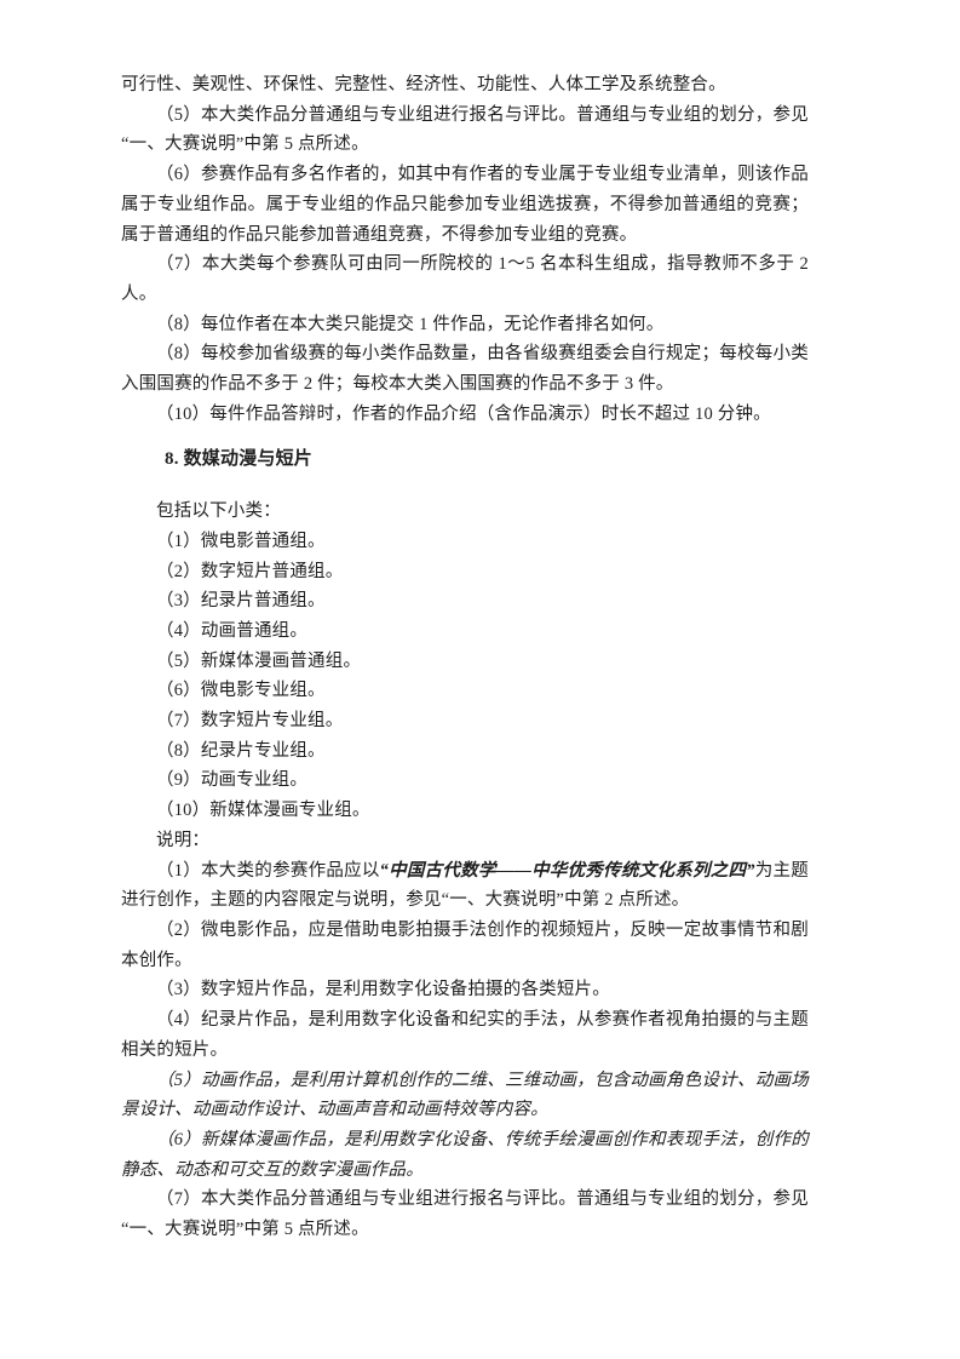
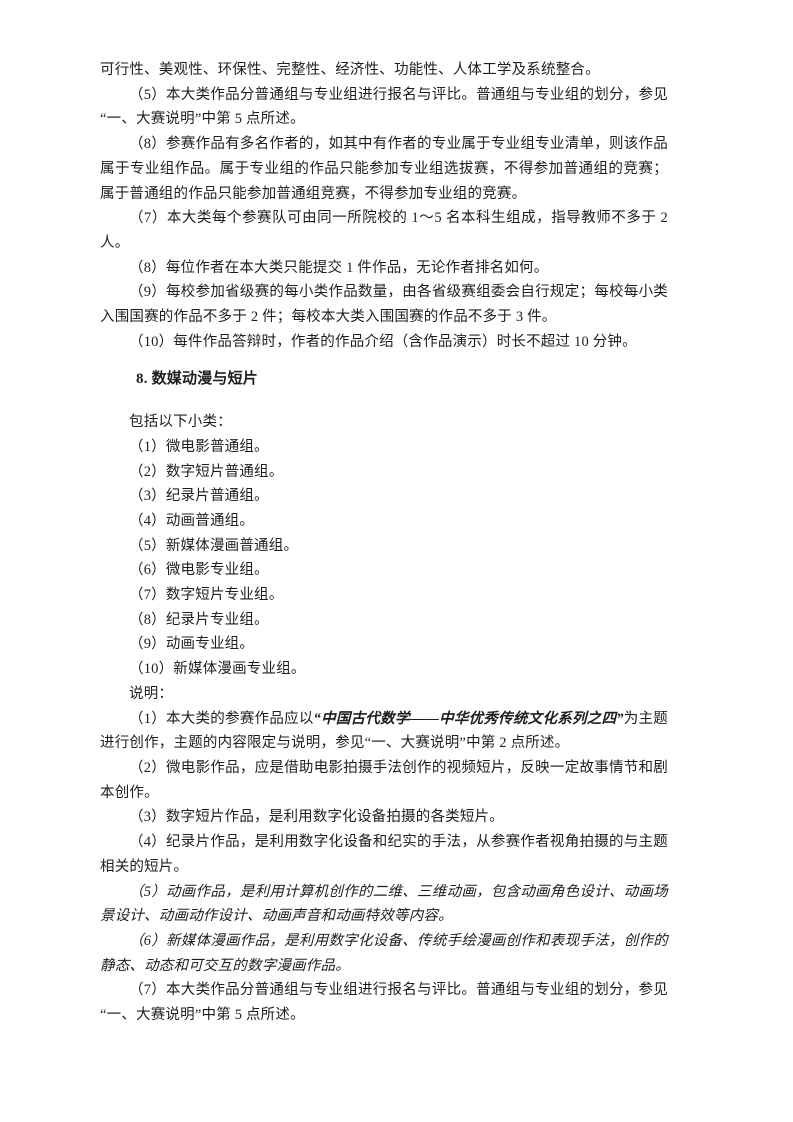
  可行性、美观性、环保性、完整性、经济性、功能性、人体工学及系统整合。
  （5）本大类作品分普通组与专业组进行报名与评比。普通组与专业组的划分，参见“一、大赛说明”中第 5 点所述。
- （6）参赛作品有多名作者的，如其中有作者的专业属于专业组专业清单，则该作品属于专业组作品。属于专业组的作品只能参加专业组选拔赛，不得参加普通组的竞赛；属于普通组的作品只能参加普通组竞赛，不得参加专业组的竞赛。
+ （8）参赛作品有多名作者的，如其中有作者的专业属于专业组专业清单，则该作品属于专业组作品。属于专业组的作品只能参加专业组选拔赛，不得参加普通组的竞赛；属于普通组的作品只能参加普通组竞赛，不得参加专业组的竞赛。
  （7）本大类每个参赛队可由同一所院校的 1～5 名本科生组成，指导教师不多于 2 人。
  （8）每位作者在本大类只能提交 1 件作品，无论作者排名如何。
- （8）每校参加省级赛的每小类作品数量，由各省级赛组委会自行规定；每校每小类入围国赛的作品不多于 2 件；每校本大类入围国赛的作品不多于 3 件。
+ （9）每校参加省级赛的每小类作品数量，由各省级赛组委会自行规定；每校每小类入围国赛的作品不多于 2 件；每校本大类入围国赛的作品不多于 3 件。
  （10）每件作品答辩时，作者的作品介绍（含作品演示）时长不超过 10 分钟。
  8. 数媒动漫与短片
  包括以下小类：
  （1）微电影普通组。
  （2）数字短片普通组。
  （3）纪录片普通组。
  （4）动画普通组。
  （5）新媒体漫画普通组。
  （6）微电影专业组。
  （7）数字短片专业组。
  （8）纪录片专业组。
  （9）动画专业组。
  （10）新媒体漫画专业组。
  说明：
  （1）本大类的参赛作品应以“中国古代数学——中华优秀传统文化系列之四”为主题进行创作，主题的内容限定与说明，参见“一、大赛说明”中第 2 点所述。
  （2）微电影作品，应是借助电影拍摄手法创作的视频短片，反映一定故事情节和剧本创作。
  （3）数字短片作品，是利用数字化设备拍摄的各类短片。
  （4）纪录片作品，是利用数字化设备和纪实的手法，从参赛作者视角拍摄的与主题相关的短片。
  （5）动画作品，是利用计算机创作的二维、三维动画，包含动画角色设计、动画场景设计、动画动作设计、动画声音和动画特效等内容。
  （6）新媒体漫画作品，是利用数字化设备、传统手绘漫画创作和表现手法，创作的静态、动态和可交互的数字漫画作品。
  （7）本大类作品分普通组与专业组进行报名与评比。普通组与专业组的划分，参见“一、大赛说明”中第 5 点所述。
